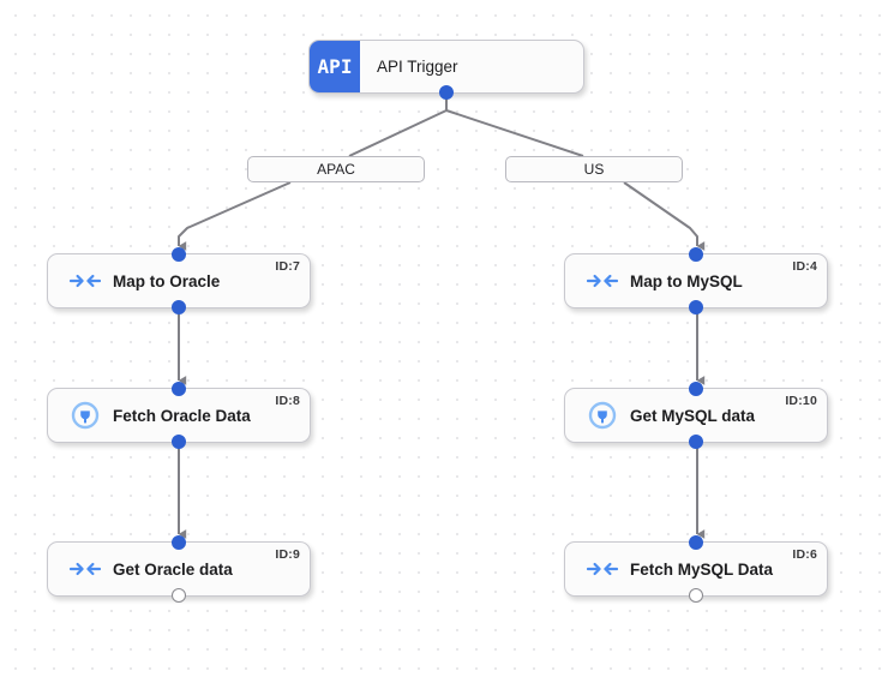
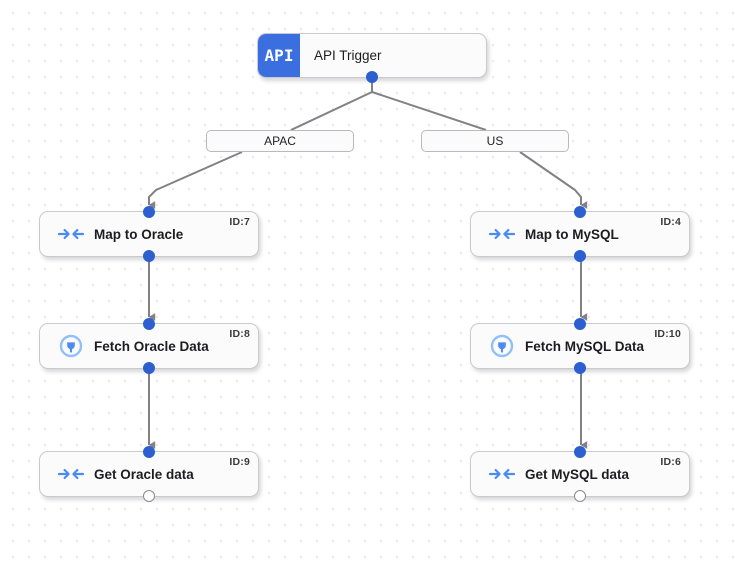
  API
  API Trigger
  Map to Oracle
  ID:7
  Fetch Oracle Data
  ID:8
  Get Oracle data
  ID:9
  Map to MySQL
  ID:4
- Get MySQL data
+ Fetch MySQL Data
  ID:10
- Fetch MySQL Data
+ Get MySQL data
  ID:6
  APAC
  US
